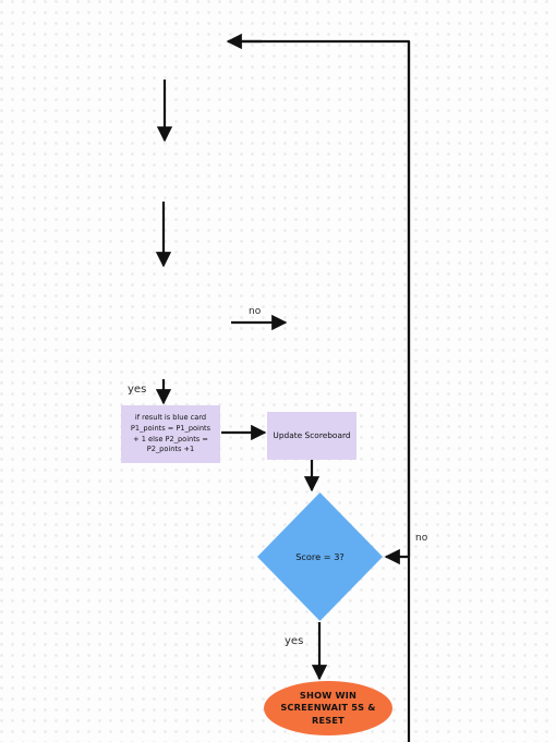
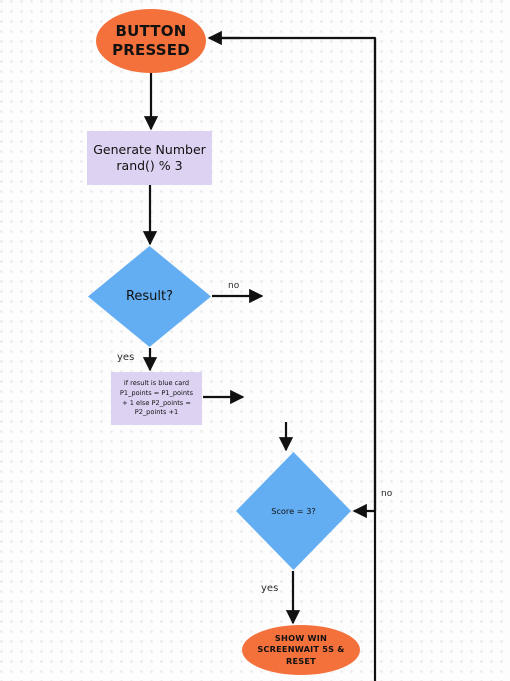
+ BUTTON
+ PRESSED
+ Generate Number
+ rand() % 3
+ Result?
  if result is blue card
  P1_points = P1_points
  + 1 else P2_points =
  P2_points +1
- Update Scoreboard
  Score = 3?
  SHOW WIN
  SCREENWAIT 5S &
  RESET
  no
  yes
  no
  yes
